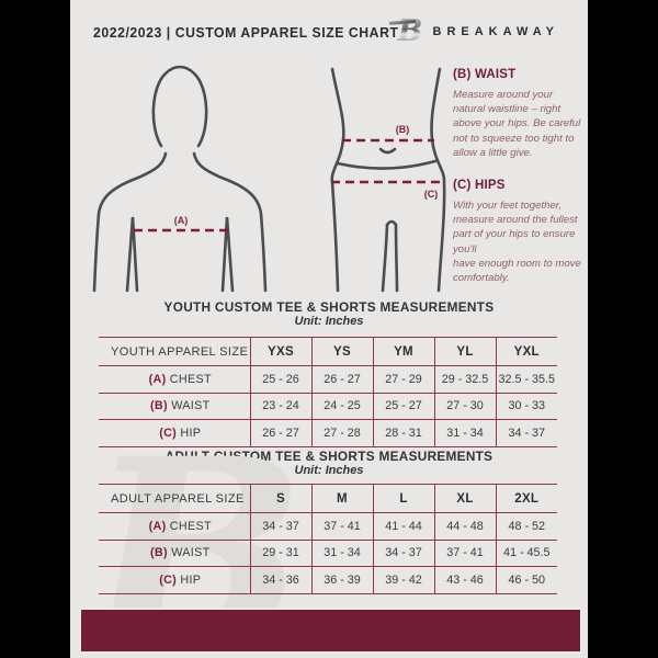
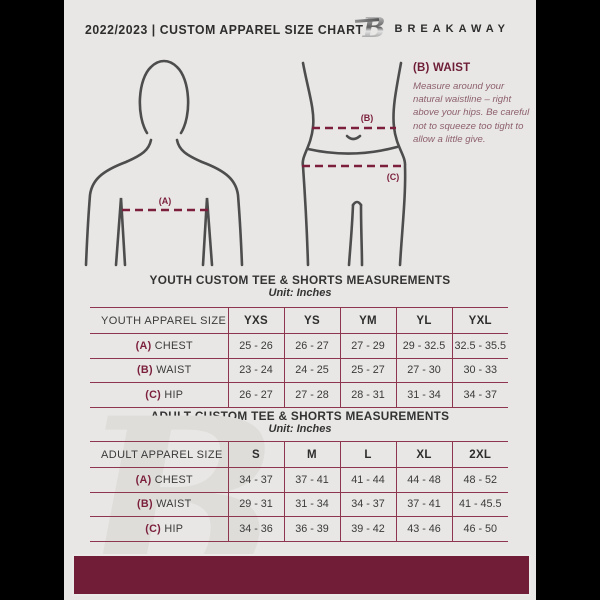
  2022/2023 | CUSTOM APPAREL SIZE CHART
  B
  BREAKAWAY
  (A)
  (B)
  (C)
  (B) WAIST
  Measure around your natural waistline – right above your hips. Be careful not to squeeze too tight to allow a little give.
- (C) HIPS
- With your feet together, measure around the fullest part of your hips to ensure you'll
- have enough room to move comfortably.
  B
  YOUTH CUSTOM TEE & SHORTS MEASUREMENTS
  Unit: Inches
  YOUTH APPAREL SIZE	YXS	YS	YM	YL	YXL
  (A) CHEST	25 - 26	26 - 27	27 - 29	29 - 32.5	32.5 - 35.5
  (B) WAIST	23 - 24	24 - 25	25 - 27	27 - 30	30 - 33
  (C) HIP	26 - 27	27 - 28	28 - 31	31 - 34	34 - 37
  ADULT CUSTOM TEE & SHORTS MEASUREMENTS
  Unit: Inches
  ADULT APPAREL SIZE	S	M	L	XL	2XL
  (A) CHEST	34 - 37	37 - 41	41 - 44	44 - 48	48 - 52
  (B) WAIST	29 - 31	31 - 34	34 - 37	37 - 41	41 - 45.5
  (C) HIP	34 - 36	36 - 39	39 - 42	43 - 46	46 - 50
